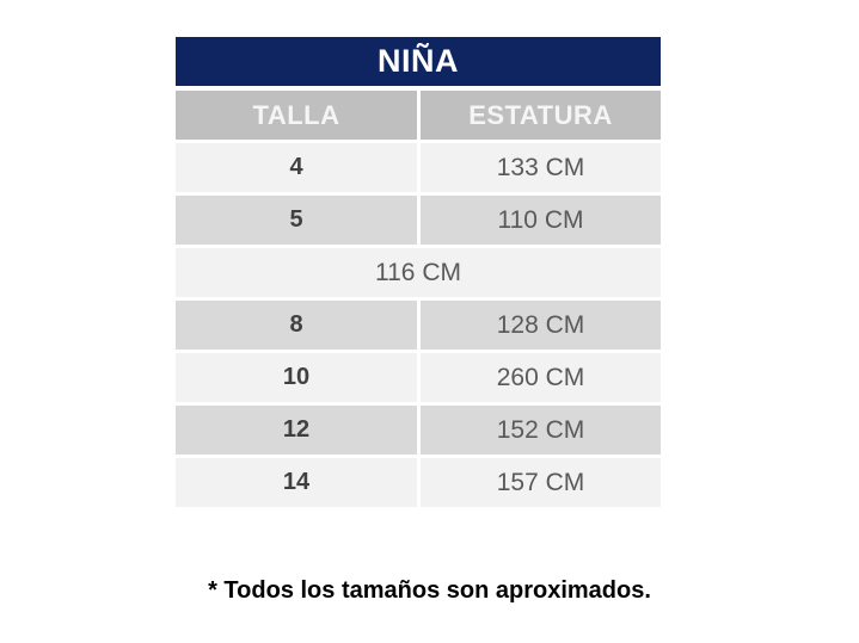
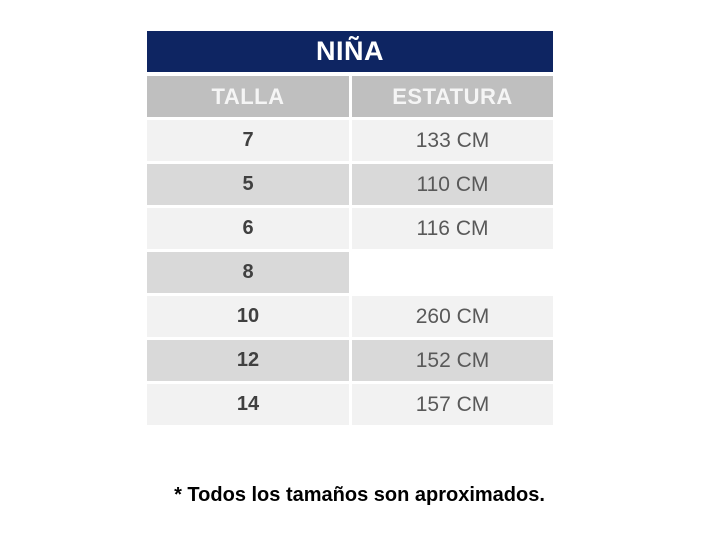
  NIÑA
  TALLA
  ESTATURA
- 4
+ 7
  133 CM
  5
  110 CM
+ 6
  116 CM
  8
- 128 CM
  10
  260 CM
  12
  152 CM
  14
  157 CM
  * Todos los tamaños son aproximados.
